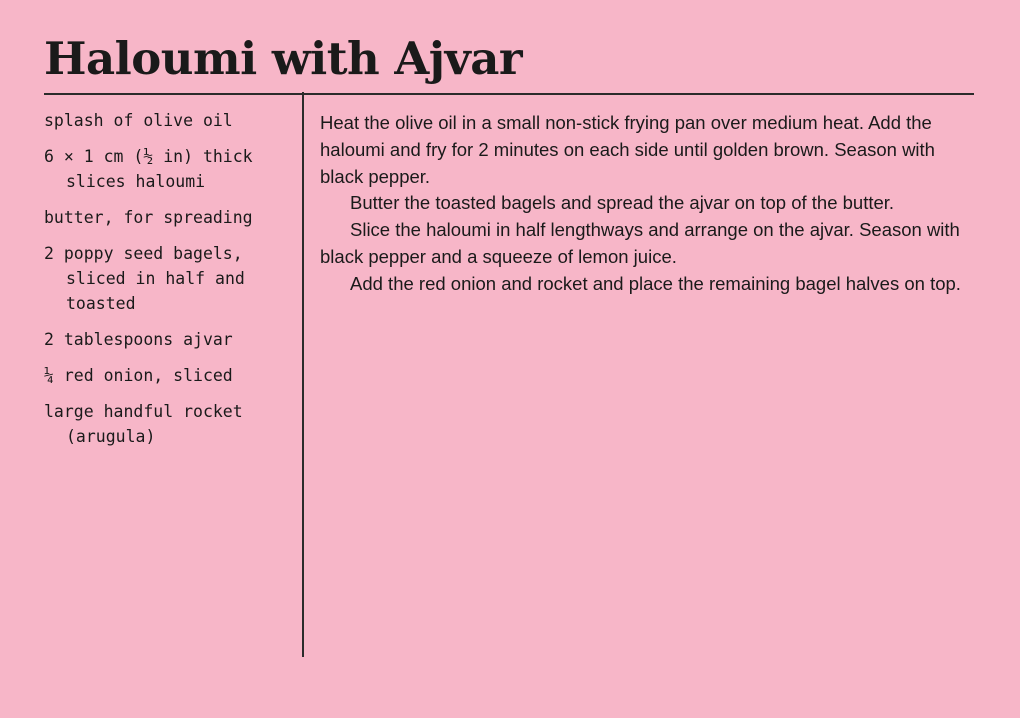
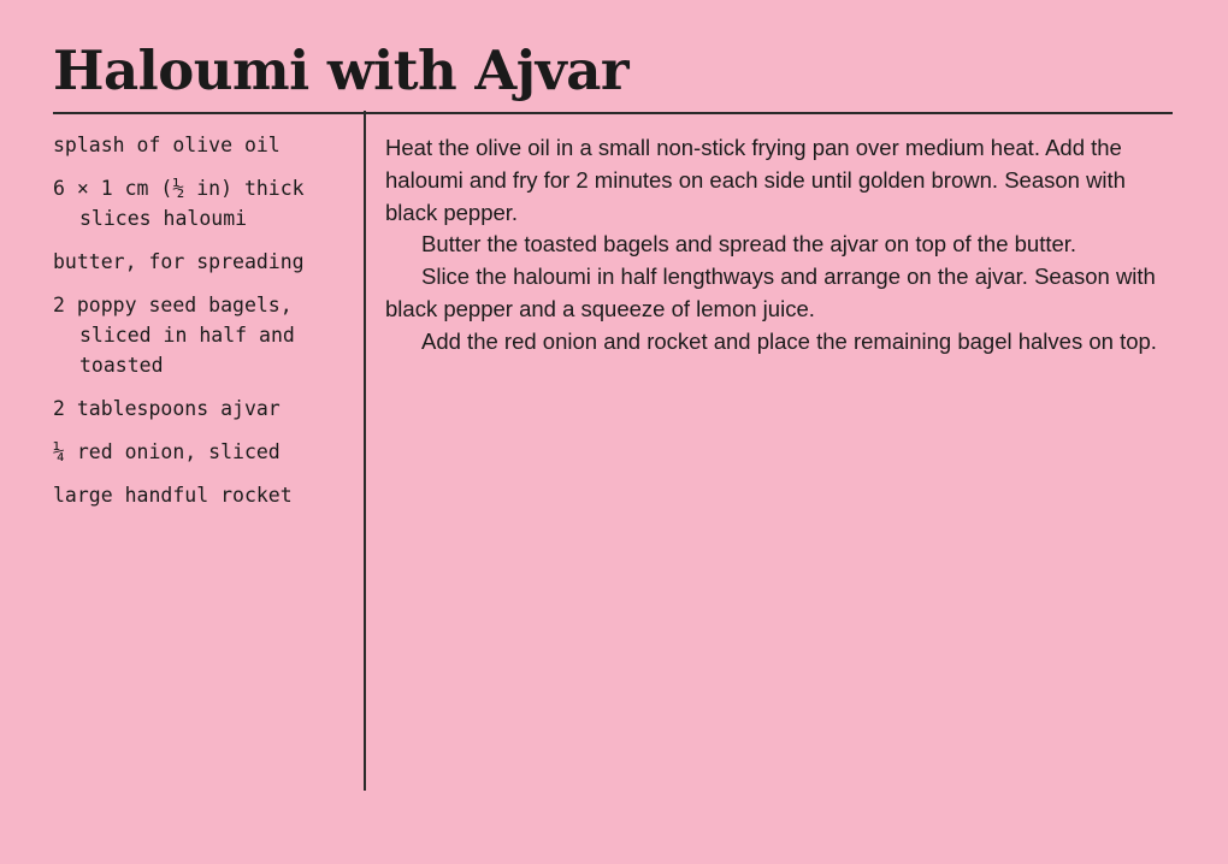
  Haloumi with Ajvar
  splash of olive oil
  6 × 1 cm (½ in) thick
  slices haloumi
  butter, for spreading
  2 poppy seed bagels,
  sliced in half and
  toasted
  2 tablespoons ajvar
  ¼ red onion, sliced
  large handful rocket
- (arugula)
  Heat the olive oil in a small non-stick frying pan over medium heat. Add the haloumi and fry for 2 minutes on each side until golden brown. Season with black pepper.
  Butter the toasted bagels and spread the ajvar on top of the butter.
  Slice the haloumi in half lengthways and arrange on the ajvar. Season with black pepper and a squeeze of lemon juice.
  Add the red onion and rocket and place the remaining bagel halves on top.
